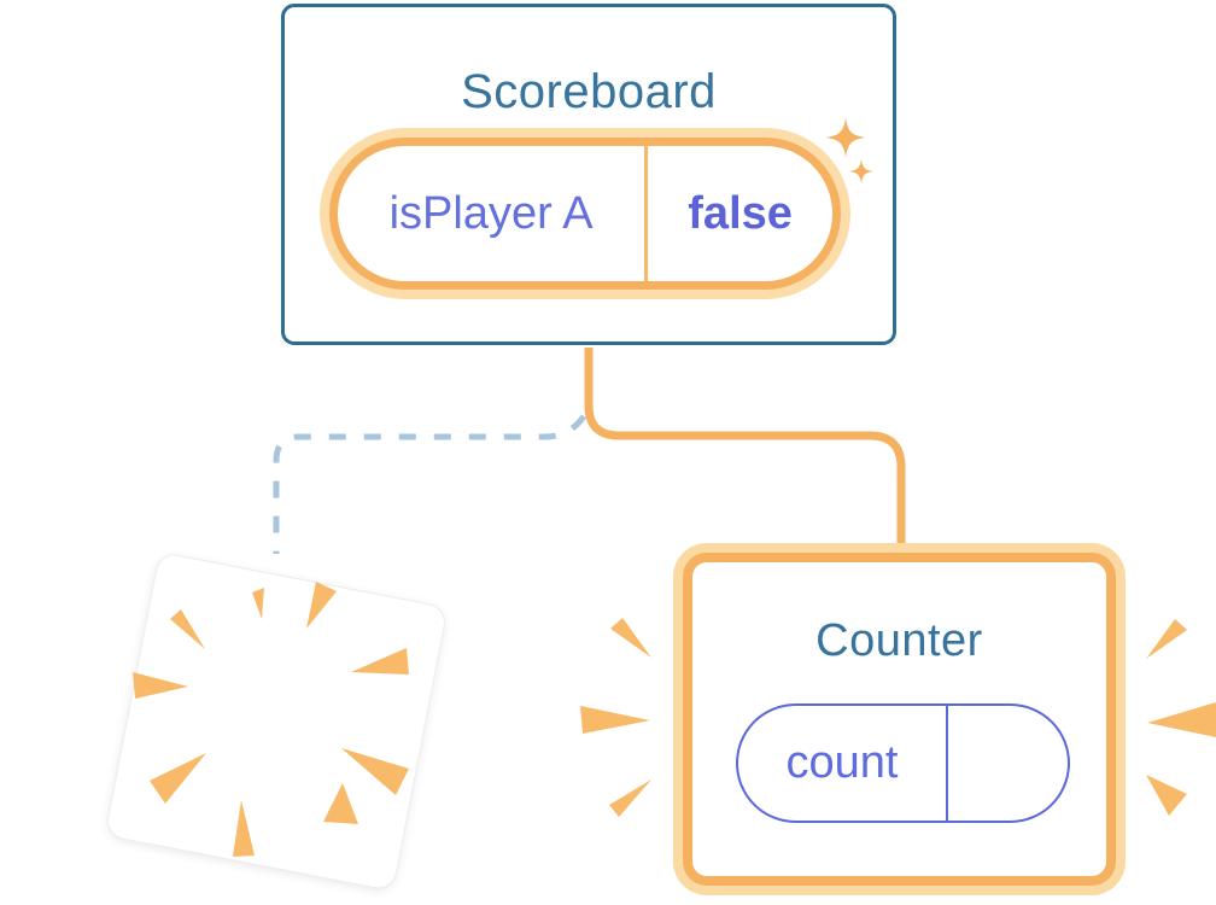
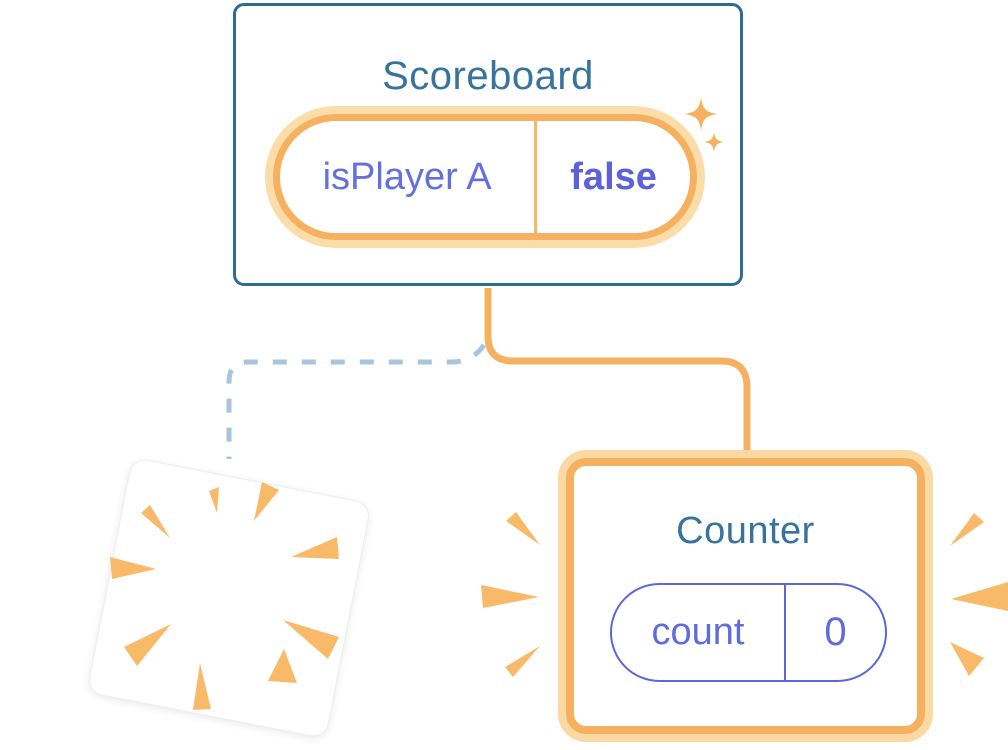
  Scoreboard
  isPlayer A
  false
  Counter
  count
+ 0
